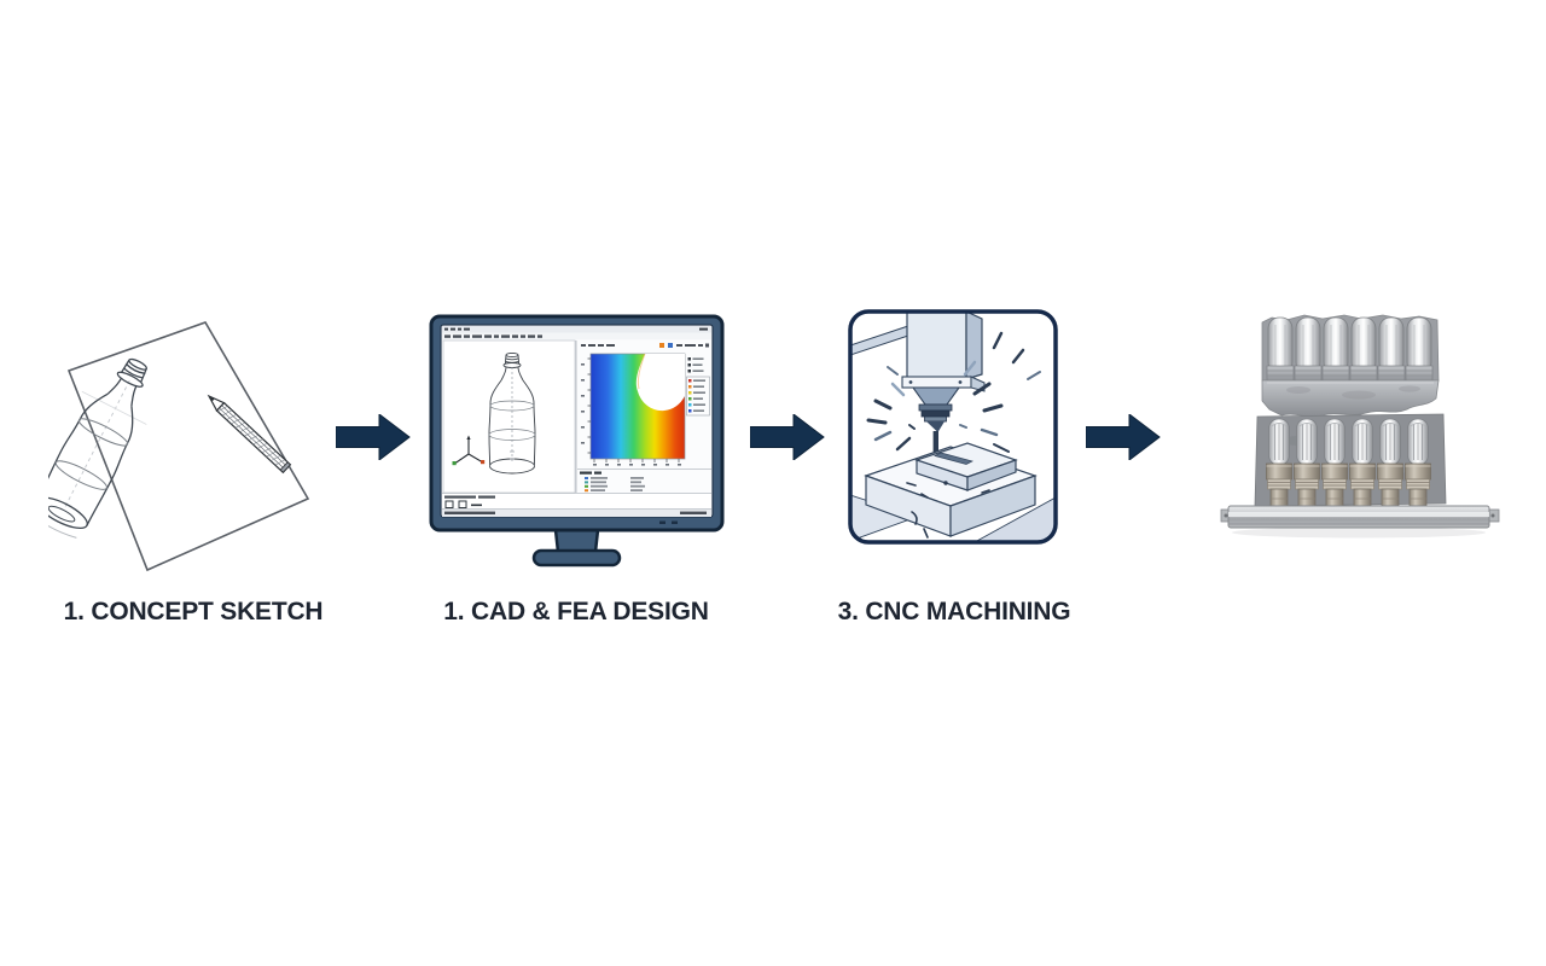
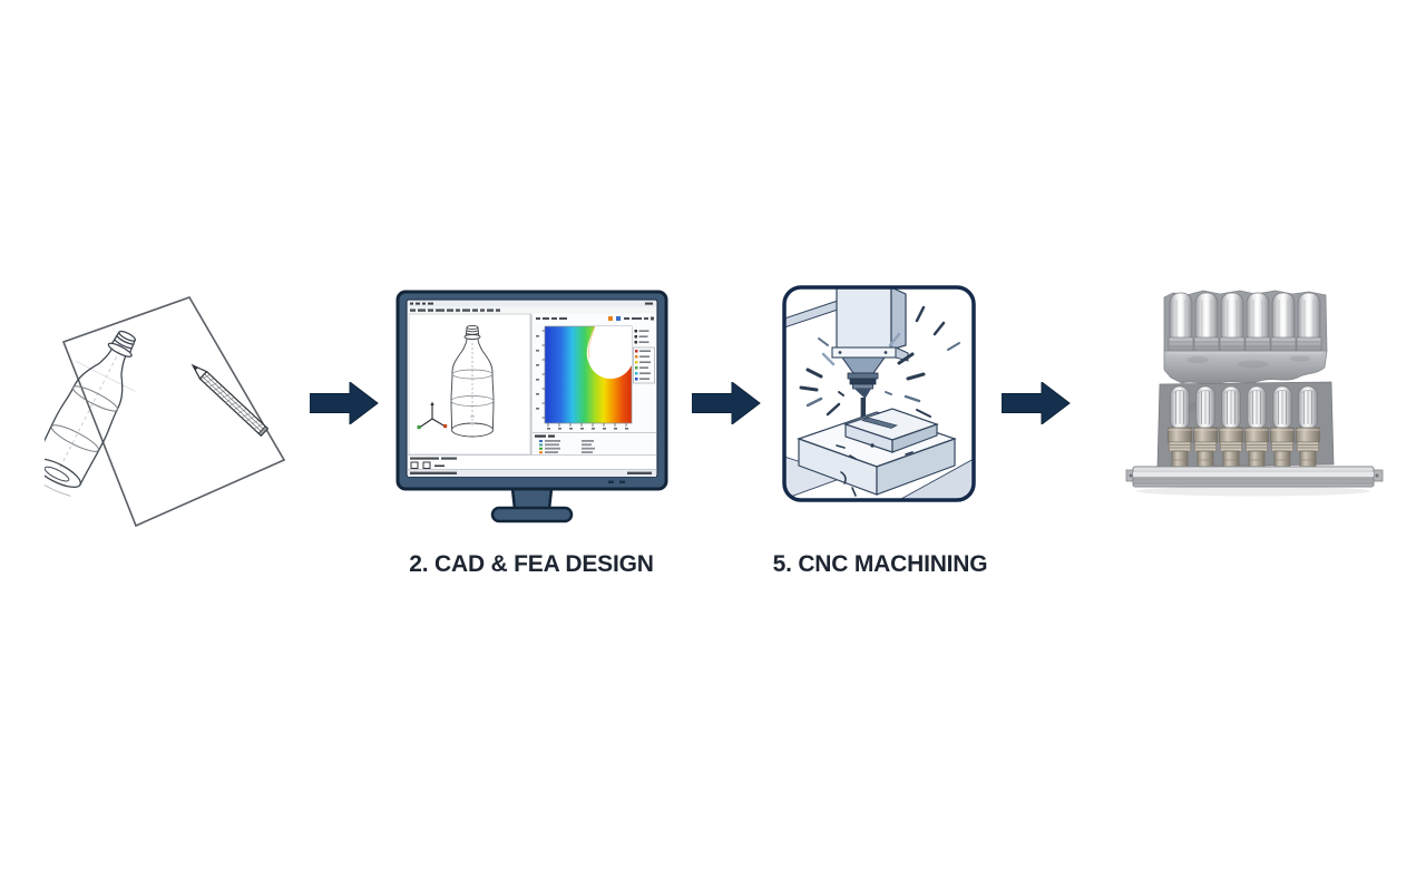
- 1. CONCEPT SKETCH
- 1. CAD & FEA DESIGN
+ 2. CAD & FEA DESIGN
- 3. CNC MACHINING
+ 5. CNC MACHINING
